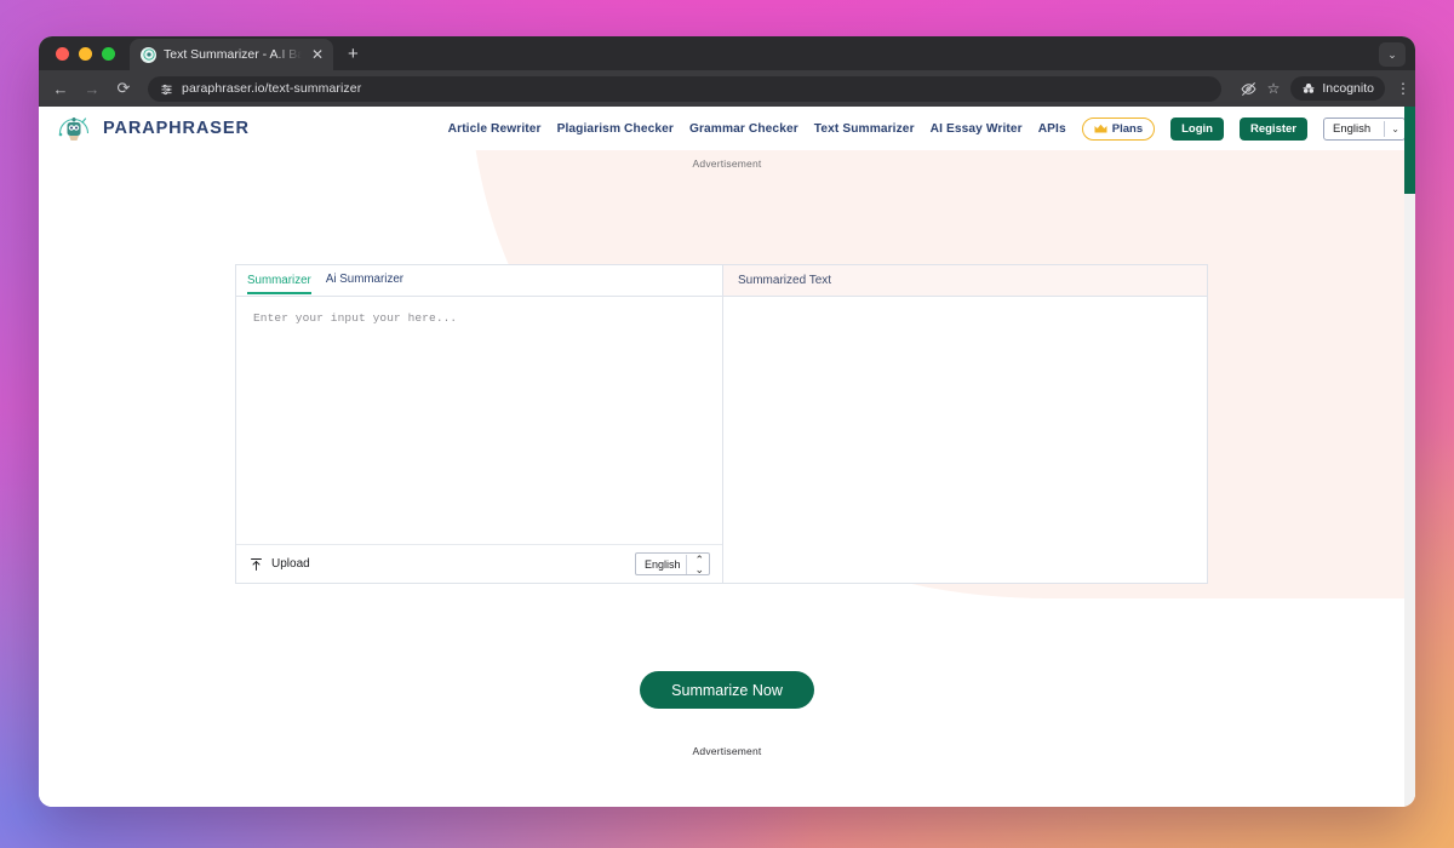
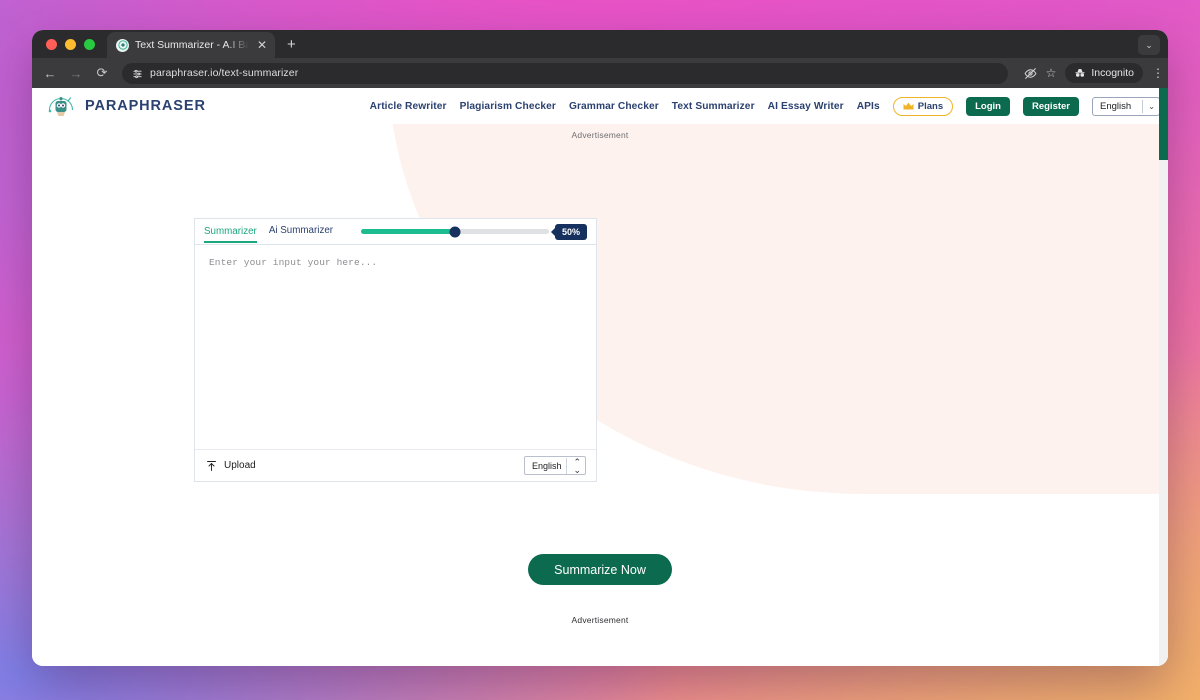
  Text Summarizer - A.I Ba
  ✕
  +
  ⌄
  ←
  →
  ⟳
  paraphraser.io/text-summarizer
  ☆
  Incognito
  ⋮
  PARAPHRASER
  Article Rewriter
  Plagiarism Checker
  Grammar Checker
  Text Summarizer
  AI Essay Writer
  APIs
  Plans
  Login
  Register
  English
  ⌄
  Advertisement
  Summarizer
  Ai Summarizer
+ 50%
  Enter your input your here...
  Upload
  English
  ⌃
  ⌄
- Summarized Text
  Summarize Now
  Advertisement
